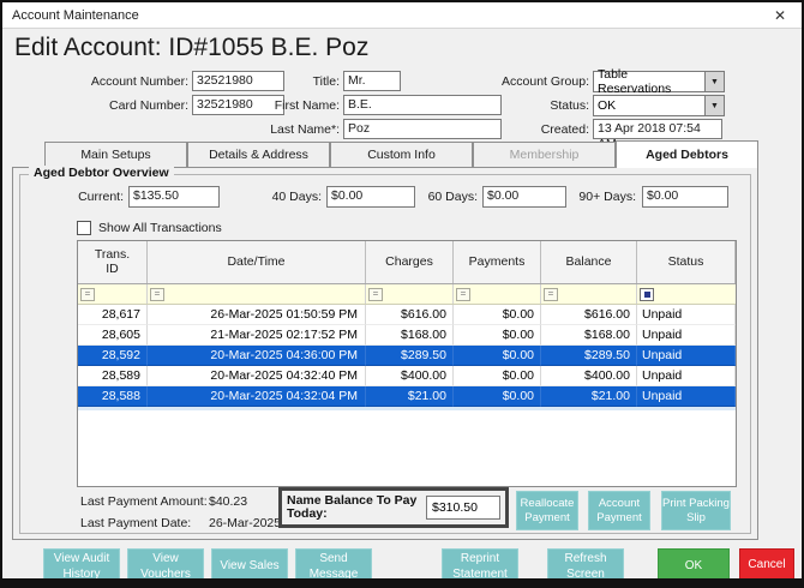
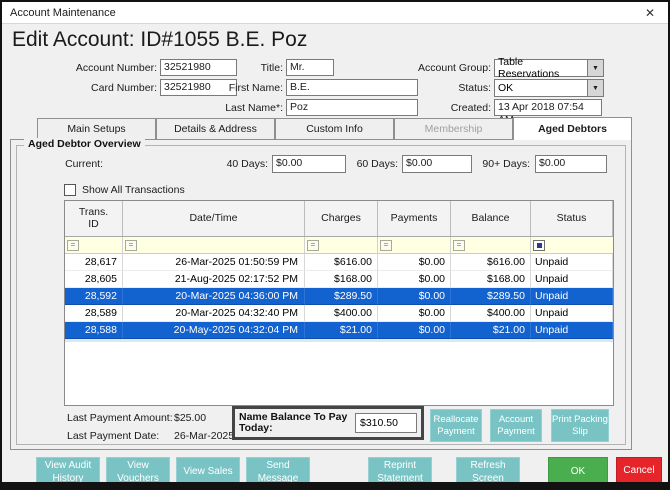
  Account Maintenance
  ✕
  Edit Account: ID#1055 B.E. Poz
  Account Number:
  32521980
  Card Number:
  32521980
  Title:
  Mr.
  First Name:
  B.E.
  Last Name*:
  Poz
  Account Group:
  Table Reservations
  Status:
  OK
  Created:
  13 Apr 2018 07:54
  Main Setups
  Details & Address
  Custom Info
  Membership
  Aged Debtors
  Aged Debtor Overview
  Current:
- $135.50
  40 Days:
  $0.00
  60 Days:
  $0.00
  90+ Days:
  $0.00
  Show All Transactions
  Trans. ID
  Date/Time
  Charges
  Payments
  Balance
  Status
  =
  =
  =
  =
  =
  28,617
  26-Mar-2025 01:50:59 PM
  $616.00
  $0.00
  $616.00
  Unpaid
  28,605
- 21-Mar-2025 02:17:52 PM
+ 21-Aug-2025 02:17:52 PM
  $168.00
  $0.00
  $168.00
  Unpaid
  28,592
  20-Mar-2025 04:36:00 PM
  $289.50
  $0.00
  $289.50
  Unpaid
  28,589
  20-Mar-2025 04:32:40 PM
  $400.00
  $0.00
  $400.00
  Unpaid
  28,588
- 20-Mar-2025 04:32:04 PM
+ 20-May-2025 04:32:04 PM
  $21.00
  $0.00
  $21.00
  Unpaid
  Last Payment Amount:
- $40.23
+ $25.00
  Last Payment Date:
  26-Mar-202
  Name Balance To Pay Today:
  $310.50
  Reallocate Payment
  Account Payment
  Print Packing Slip
  View Audit History
  View Vouchers
  View Sales
  Send Message
  Reprint Statement
  Refresh Screen
  OK
  Cancel
